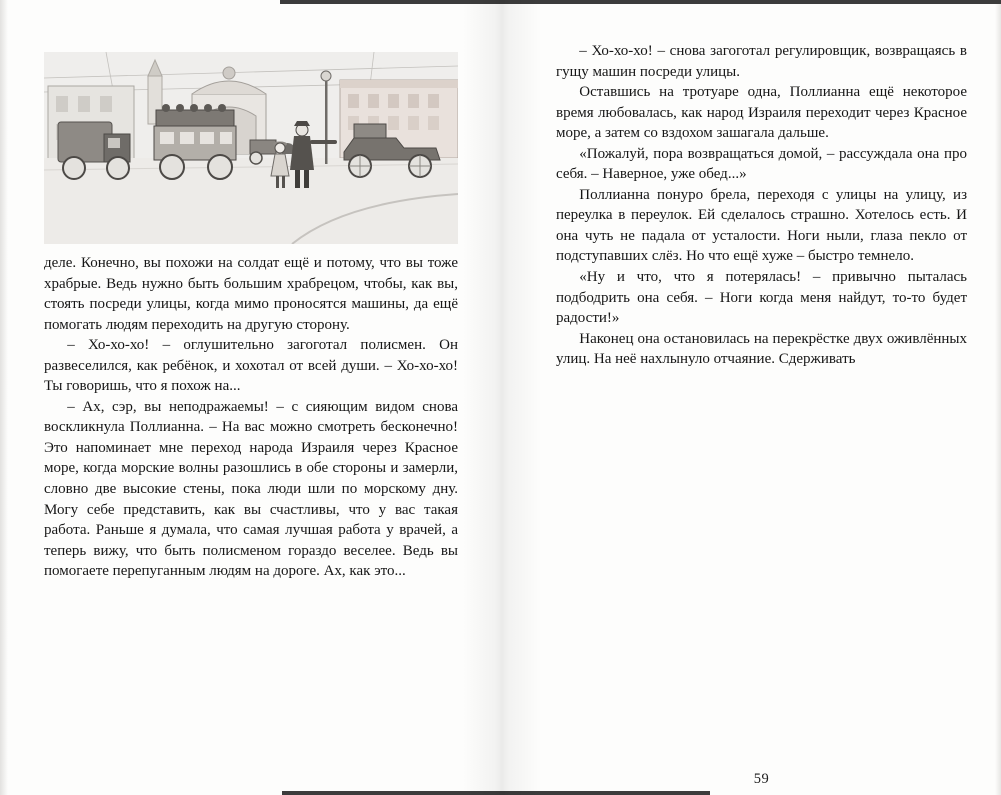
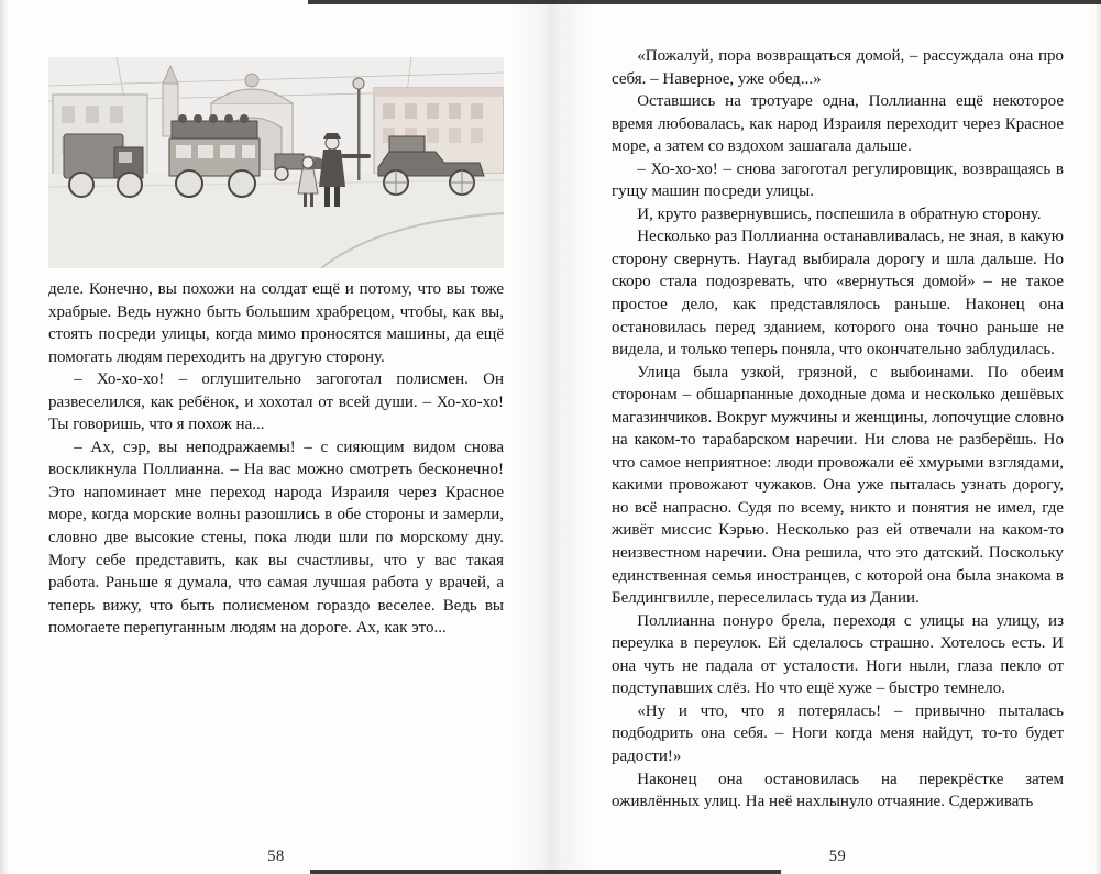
  деле. Конечно, вы похожи на солдат ещё и потому, что вы тоже храбрые. Ведь нужно быть большим храбрецом, чтобы, как вы, стоять посреди улицы, когда мимо проносятся машины, да ещё помогать людям переходить на другую сторону.
  – Хо-хо-хо! – оглушительно загоготал полисмен. Он развеселился, как ребёнок, и хохотал от всей души. – Хо-хо-хо! Ты говоришь, что я похож на...
  – Ах, сэр, вы неподражаемы! – с сияющим видом снова воскликнула Поллианна. – На вас можно смотреть бесконечно! Это напоминает мне переход народа Израиля через Красное море, когда морские волны разошлись в обе стороны и замерли, словно две высокие стены, пока люди шли по морскому дну. Могу себе представить, как вы счастливы, что у вас такая работа. Раньше я думала, что самая лучшая работа у врачей, а теперь вижу, что быть полисменом гораздо веселее. Ведь вы помогаете перепуганным людям на дороге. Ах, как это...
+ 58
- – Хо-хо-хо! – снова загоготал регулировщик, возвращаясь в гущу машин посреди улицы.
+ «Пожалуй, пора возвращаться домой, – рассуждала она про себя. – Наверное, уже обед...»
  Оставшись на тротуаре одна, Поллианна ещё некоторое время любовалась, как народ Израиля переходит через Красное море, а затем со вздохом зашагала дальше.
- «Пожалуй, пора возвращаться домой, – рассуждала она про себя. – Наверное, уже обед...»
+ – Хо-хо-хо! – снова загоготал регулировщик, возвращаясь в гущу машин посреди улицы.
+ И, круто развернувшись, поспешила в обратную сторону.
+ Несколько раз Поллианна останавливалась, не зная, в какую сторону свернуть. Наугад выбирала дорогу и шла дальше. Но скоро стала подозревать, что «вернуться домой» – не такое простое дело, как представлялось раньше. Наконец она остановилась перед зданием, которого она точно раньше не видела, и только теперь поняла, что окончательно заблудилась.
+ Улица была узкой, грязной, с выбоинами. По обеим сторонам – обшарпанные доходные дома и несколько дешёвых магазинчиков. Вокруг мужчины и женщины, лопочущие словно на каком-то тарабарском наречии. Ни слова не разберёшь. Но что самое неприятное: люди провожали её хмурыми взглядами, какими провожают чужаков. Она уже пыталась узнать дорогу, но всё напрасно. Судя по всему, никто и понятия не имел, где живёт миссис Кэрью. Несколько раз ей отвечали на каком-то неизвестном наречии. Она решила, что это датский. Поскольку единственная семья иностранцев, с которой она была знакома в Белдингвилле, переселилась туда из Дании.
  Поллианна понуро брела, переходя с улицы на улицу, из переулка в переулок. Ей сделалось страшно. Хотелось есть. И она чуть не падала от усталости. Ноги ныли, глаза пекло от подступавших слёз. Но что ещё хуже – быстро темнело.
  «Ну и что, что я потерялась! – привычно пыталась подбодрить она себя. – Ноги когда меня найдут, то-то будет радости!»
- Наконец она остановилась на перекрёстке двух оживлённых улиц. На неё нахлынуло отчаяние. Сдерживать
+ Наконец она остановилась на перекрёстке затем оживлённых улиц. На неё нахлынуло отчаяние. Сдерживать
  59
